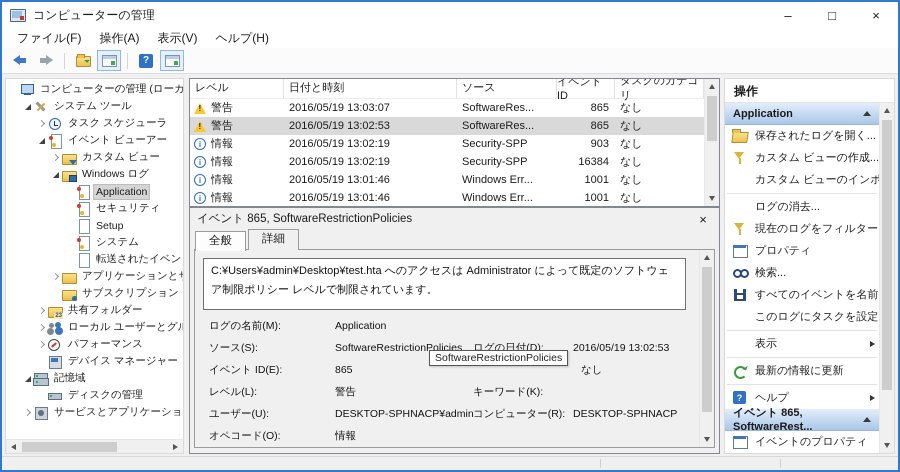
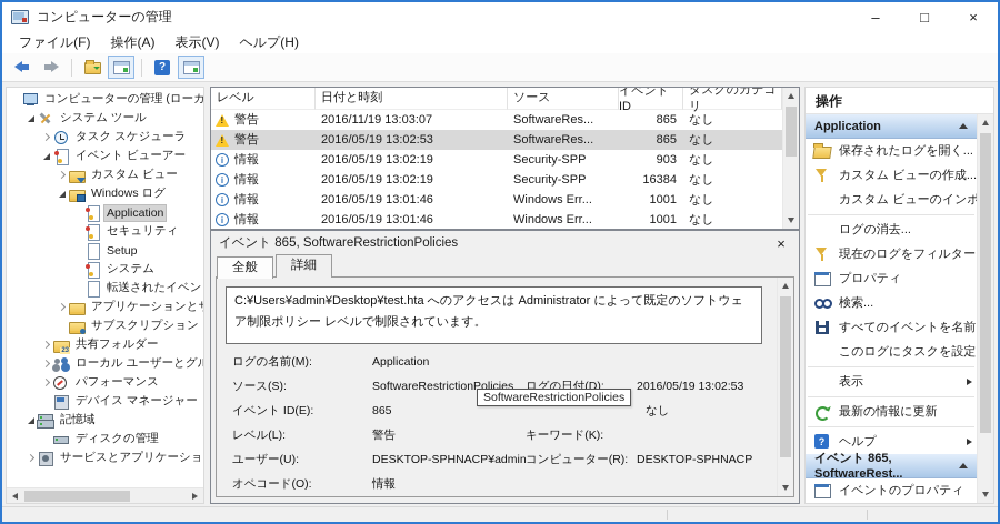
  コンピューターの管理
  –
  □
  ×
  ファイル(F)
  操作(A)
  表示(V)
  ヘルプ(H)
  コンピューターの管理 (ローカ
  システム ツール
  タスク スケジューラ
  イベント ビューアー
  カスタム ビュー
  Windows ログ
  Application
  セキュリティ
  Setup
  システム
  転送されたイベン
  アプリケーションと
  サブスクリプション
  共有フォルダー
  ローカル ユーザーとグ
  パフォーマンス
  デバイス マネージャー
  記憶域
  ディスクの管理
  サービスとアプリケーショ
  レベル
  日付と時刻
  ソース
  イベント ID
  タスクのカテゴリ
  警告
- 2016/05/19 13:03:07
+ 2016/11/19 13:03:07
  SoftwareRes...
  865
  なし
  警告
  2016/05/19 13:02:53
  SoftwareRes...
  865
  なし
  i
  情報
  2016/05/19 13:02:19
  Security-SPP
  903
  なし
  i
  情報
  2016/05/19 13:02:19
  Security-SPP
  16384
  なし
  i
  情報
  2016/05/19 13:01:46
  Windows Err...
  1001
  なし
  i
  情報
  2016/05/19 13:01:46
  Windows Err...
  1001
  なし
  イベント 865, SoftwareRestrictionPolicies
  ×
  全般
  詳細
  C:¥Users¥admin¥Desktop¥test.hta へのアクセスは Administrator によって既定のソフトウェア制限ポリシー レベルで制限されています。
  ログの名前(M):
  Application
  ソース(S):
  SoftwareRestrictionPolicies
  ログの日付(D):
  2016/05/19 13:02:53
  イベント ID(E):
  865
  なし
  レベル(L):
  警告
  キーワード(K):
  ユーザー(U):
  DESKTOP-SPHNACP¥admin
  コンピューター(R):
  DESKTOP-SPHNACP
  オペコード(O):
  情報
  SoftwareRestrictionPolicies
  操作
  Application
  保存されたログを開く...
  カスタム ビューの作成...
  カスタム ビューのインポ
  ログの消去...
  現在のログをフィルター
  プロパティ
  検索...
  すべてのイベントを名前
  このログにタスクを設定
  表示
  最新の情報に更新
  ヘルプ
  イベント 865, SoftwareRest...
  イベントのプロパティ
